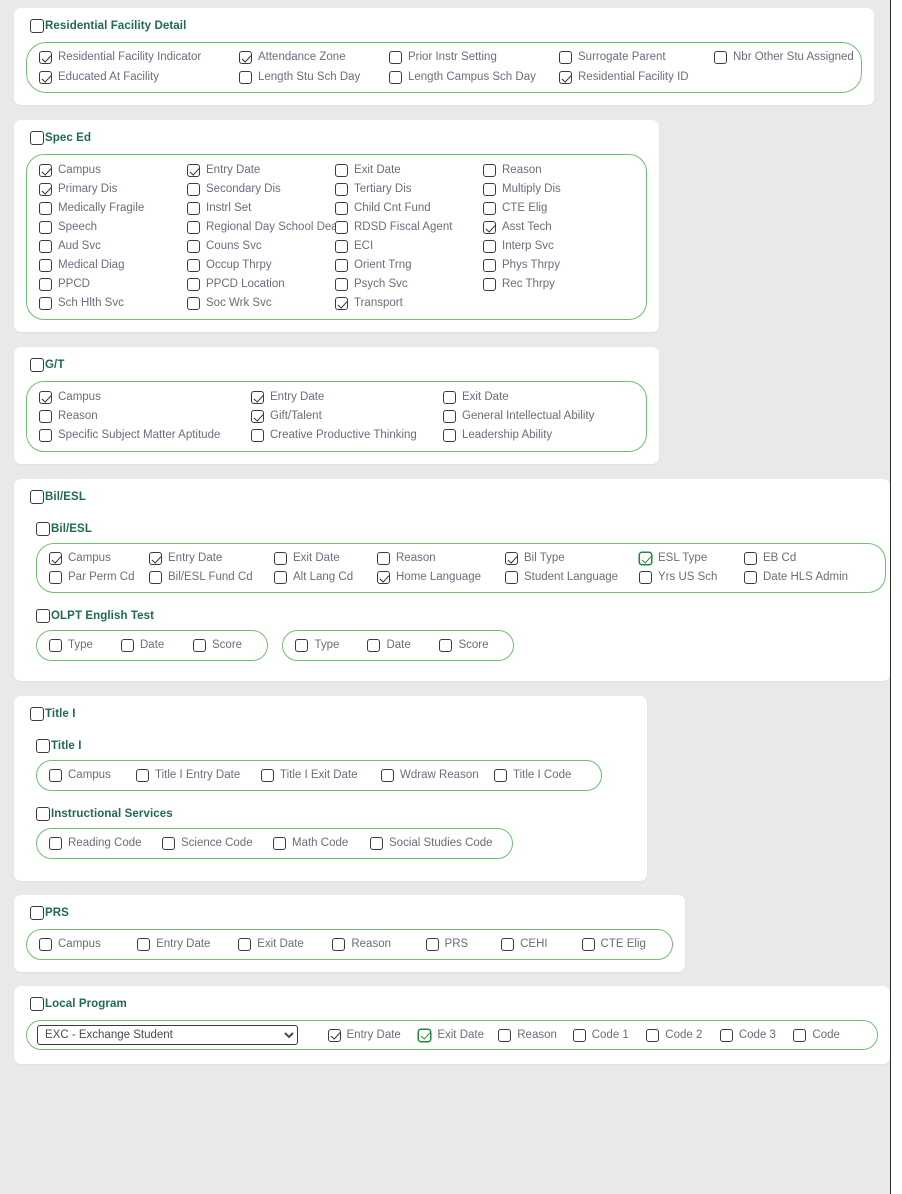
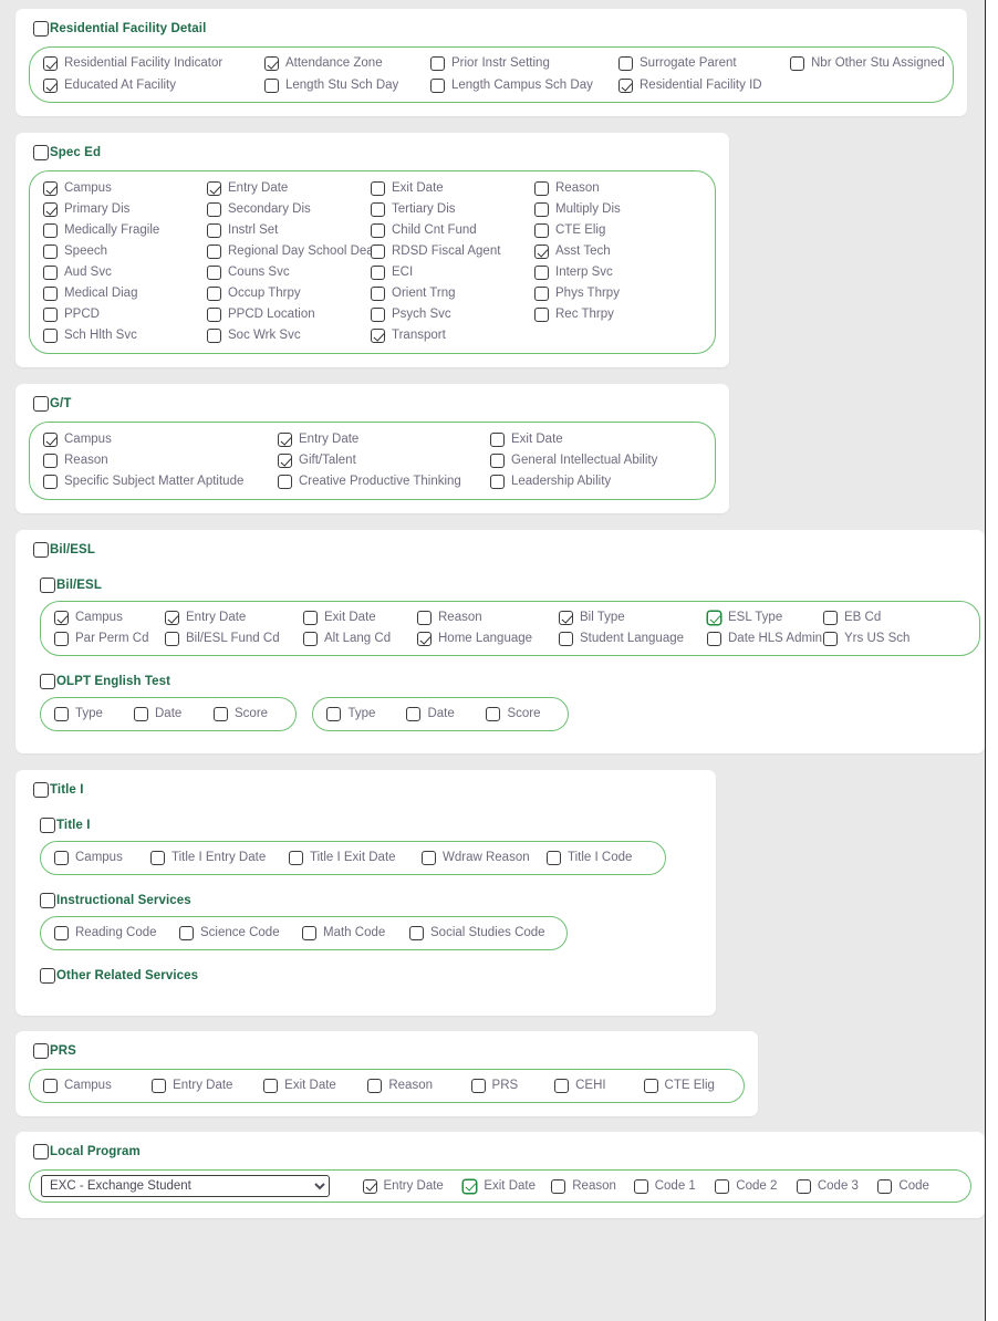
  Residential Facility Detail
  Residential Facility Indicator
  Educated At Facility
  Attendance Zone
  Length Stu Sch Day
  Prior Instr Setting
  Length Campus Sch Day
  Surrogate Parent
  Residential Facility ID
  Nbr Other Stu Assigned
  Spec Ed
  Campus
  Primary Dis
  Medically Fragile
  Speech
  Aud Svc
  Medical Diag
  PPCD
  Sch Hlth Svc
  Entry Date
  Secondary Dis
  Instrl Set
  Regional Day School De
  Couns Svc
  Occup Thrpy
  PPCD Location
  Soc Wrk Svc
  Exit Date
  Tertiary Dis
  Child Cnt Fund
  RDSD Fiscal Agent
  ECI
  Orient Trng
  Psych Svc
  Transport
  Reason
  Multiply Dis
  CTE Elig
  Asst Tech
  Interp Svc
  Phys Thrpy
  Rec Thrpy
  G/T
  Campus
  Reason
  Specific Subject Matter Aptitude
  Entry Date
  Gift/Talent
  Creative Productive Thinking
  Exit Date
  General Intellectual Ability
  Leadership Ability
  Bil/ESL
  Bil/ESL
  Campus
  Par Perm Cd
  Entry Date
  Bil/ESL Fund Cd
  Exit Date
  Alt Lang Cd
  Reason
  Home Language
  Bil Type
  Student Language
  ESL Type
- Yrs US Sch
+ Date HLS Admin
  EB Cd
- Date HLS Admin
+ Yrs US Sch
  OLPT English Test
  Type
  Date
  Score
  Type
  Date
  Score
  Title I
  Title I
  Campus
  Title I Entry Date
  Title I Exit Date
  Wdraw Reason
  Title I Code
  Instructional Services
  Reading Code
  Science Code
  Math Code
  Social Studies Code
+ Other Related Services
  PRS
  Campus
  Entry Date
  Exit Date
  Reason
  PRS
  CEHI
  CTE Elig
  Local Program
  EXC - Exchange Student
  Entry Date
  Exit Date
  Reason
  Code 1
  Code 2
  Code 3
  Code
